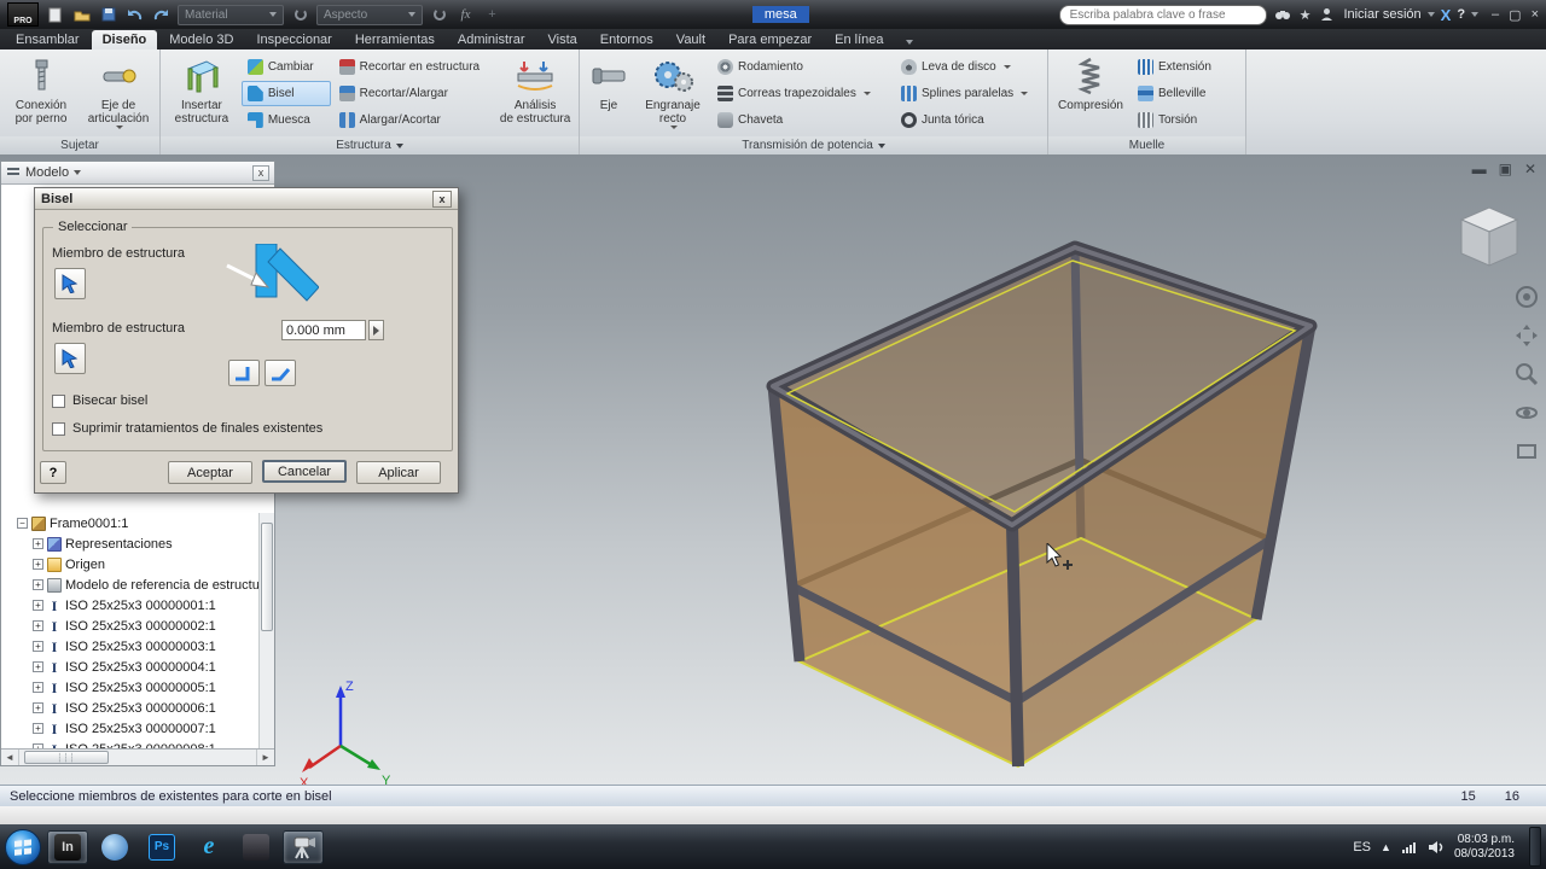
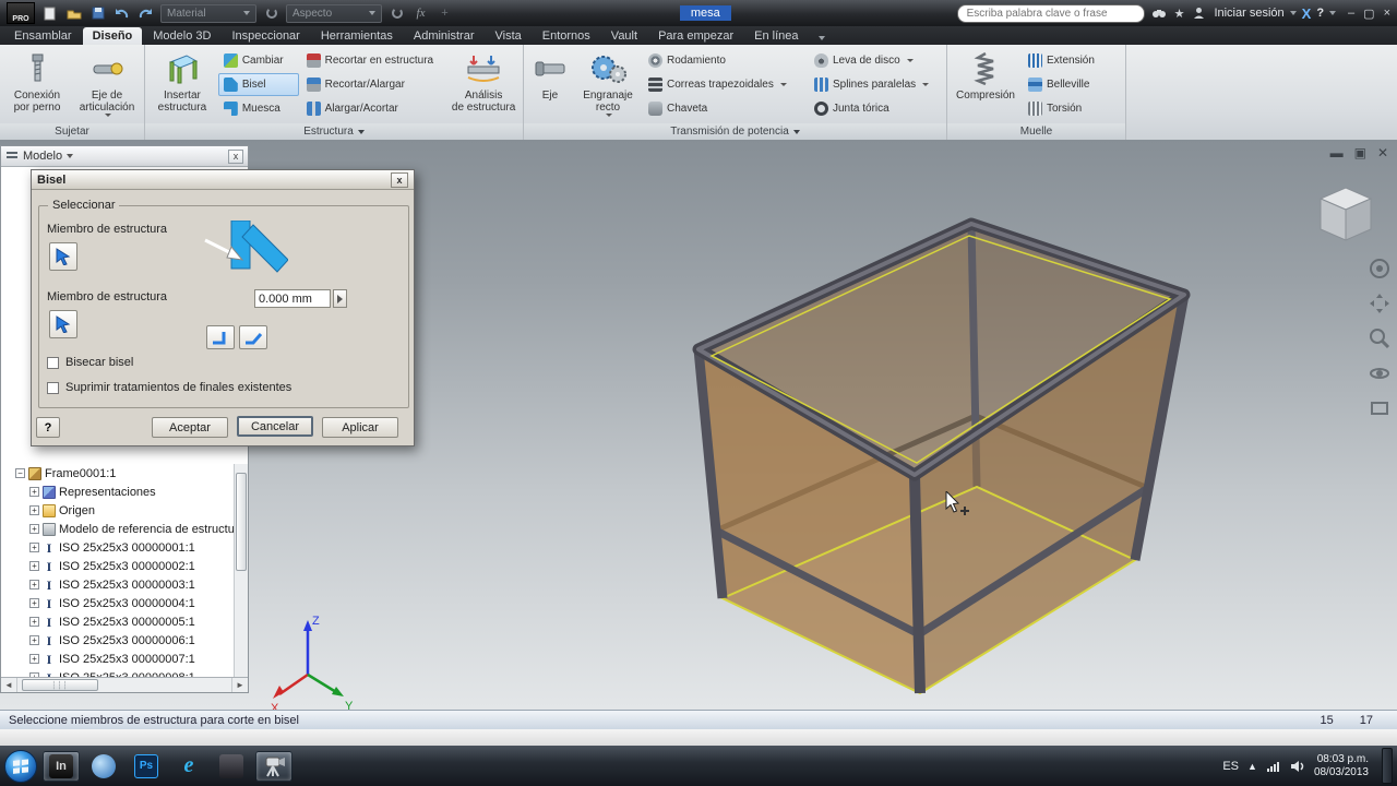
  Material
  Aspecto
  fx
  +
  mesa
  Escriba palabra clave o frase
  ★
  Iniciar sesión
  X
  ?
  –
  ▢
  ×
  Ensamblar
  Diseño
  Modelo 3D
  Inspeccionar
  Herramientas
  Administrar
  Vista
  Entornos
  Vault
  Para empezar
  En línea
  Conexión
  por perno
  Eje de
  articulación
  Sujetar
  Insertar
  estructura
  Cambiar
  Bisel
  Muesca
  Recortar en estructura
  Recortar/Alargar
  Alargar/Acortar
  Análisis
  de estructura
  Estructura
  Eje
  Engranaje
  recto
  Rodamiento
  Correas trapezoidales
  Chaveta
  Leva de disco
  Splines paralelas
  Junta tórica
  Transmisión de potencia
  Compresión
  Extensión
  Belleville
  Torsión
  Muelle
  ▬
  ▣
  ✕
  Z
  X
  Y
  Modelo
  x
  −
  Frame0001:1
  +
  Representaciones
  +
  Origen
  +
  Modelo de referencia de estructu
  +
  I
  ISO 25x25x3 00000001:1
  +
  I
  ISO 25x25x3 00000002:1
  +
  I
  ISO 25x25x3 00000003:1
  +
  I
  ISO 25x25x3 00000004:1
  +
  I
  ISO 25x25x3 00000005:1
  +
  I
  ISO 25x25x3 00000006:1
  +
  I
  ISO 25x25x3 00000007:1
  ◄
  ►
  Bisel
  x
  Seleccionar
  Miembro de estructura
  Miembro de estructura
  0.000 mm
  Bisecar bisel
  Suprimir tratamientos de finales existentes
  ?
  Aceptar
  Cancelar
  Aplicar
- Seleccione miembros de existentes para corte en bisel
+ Seleccione miembros de estructura para corte en bisel
  15
- 16
+ 17
  In
  Ps
  e
  ES
  ▲
  08:03 p.m.
  08/03/2013
